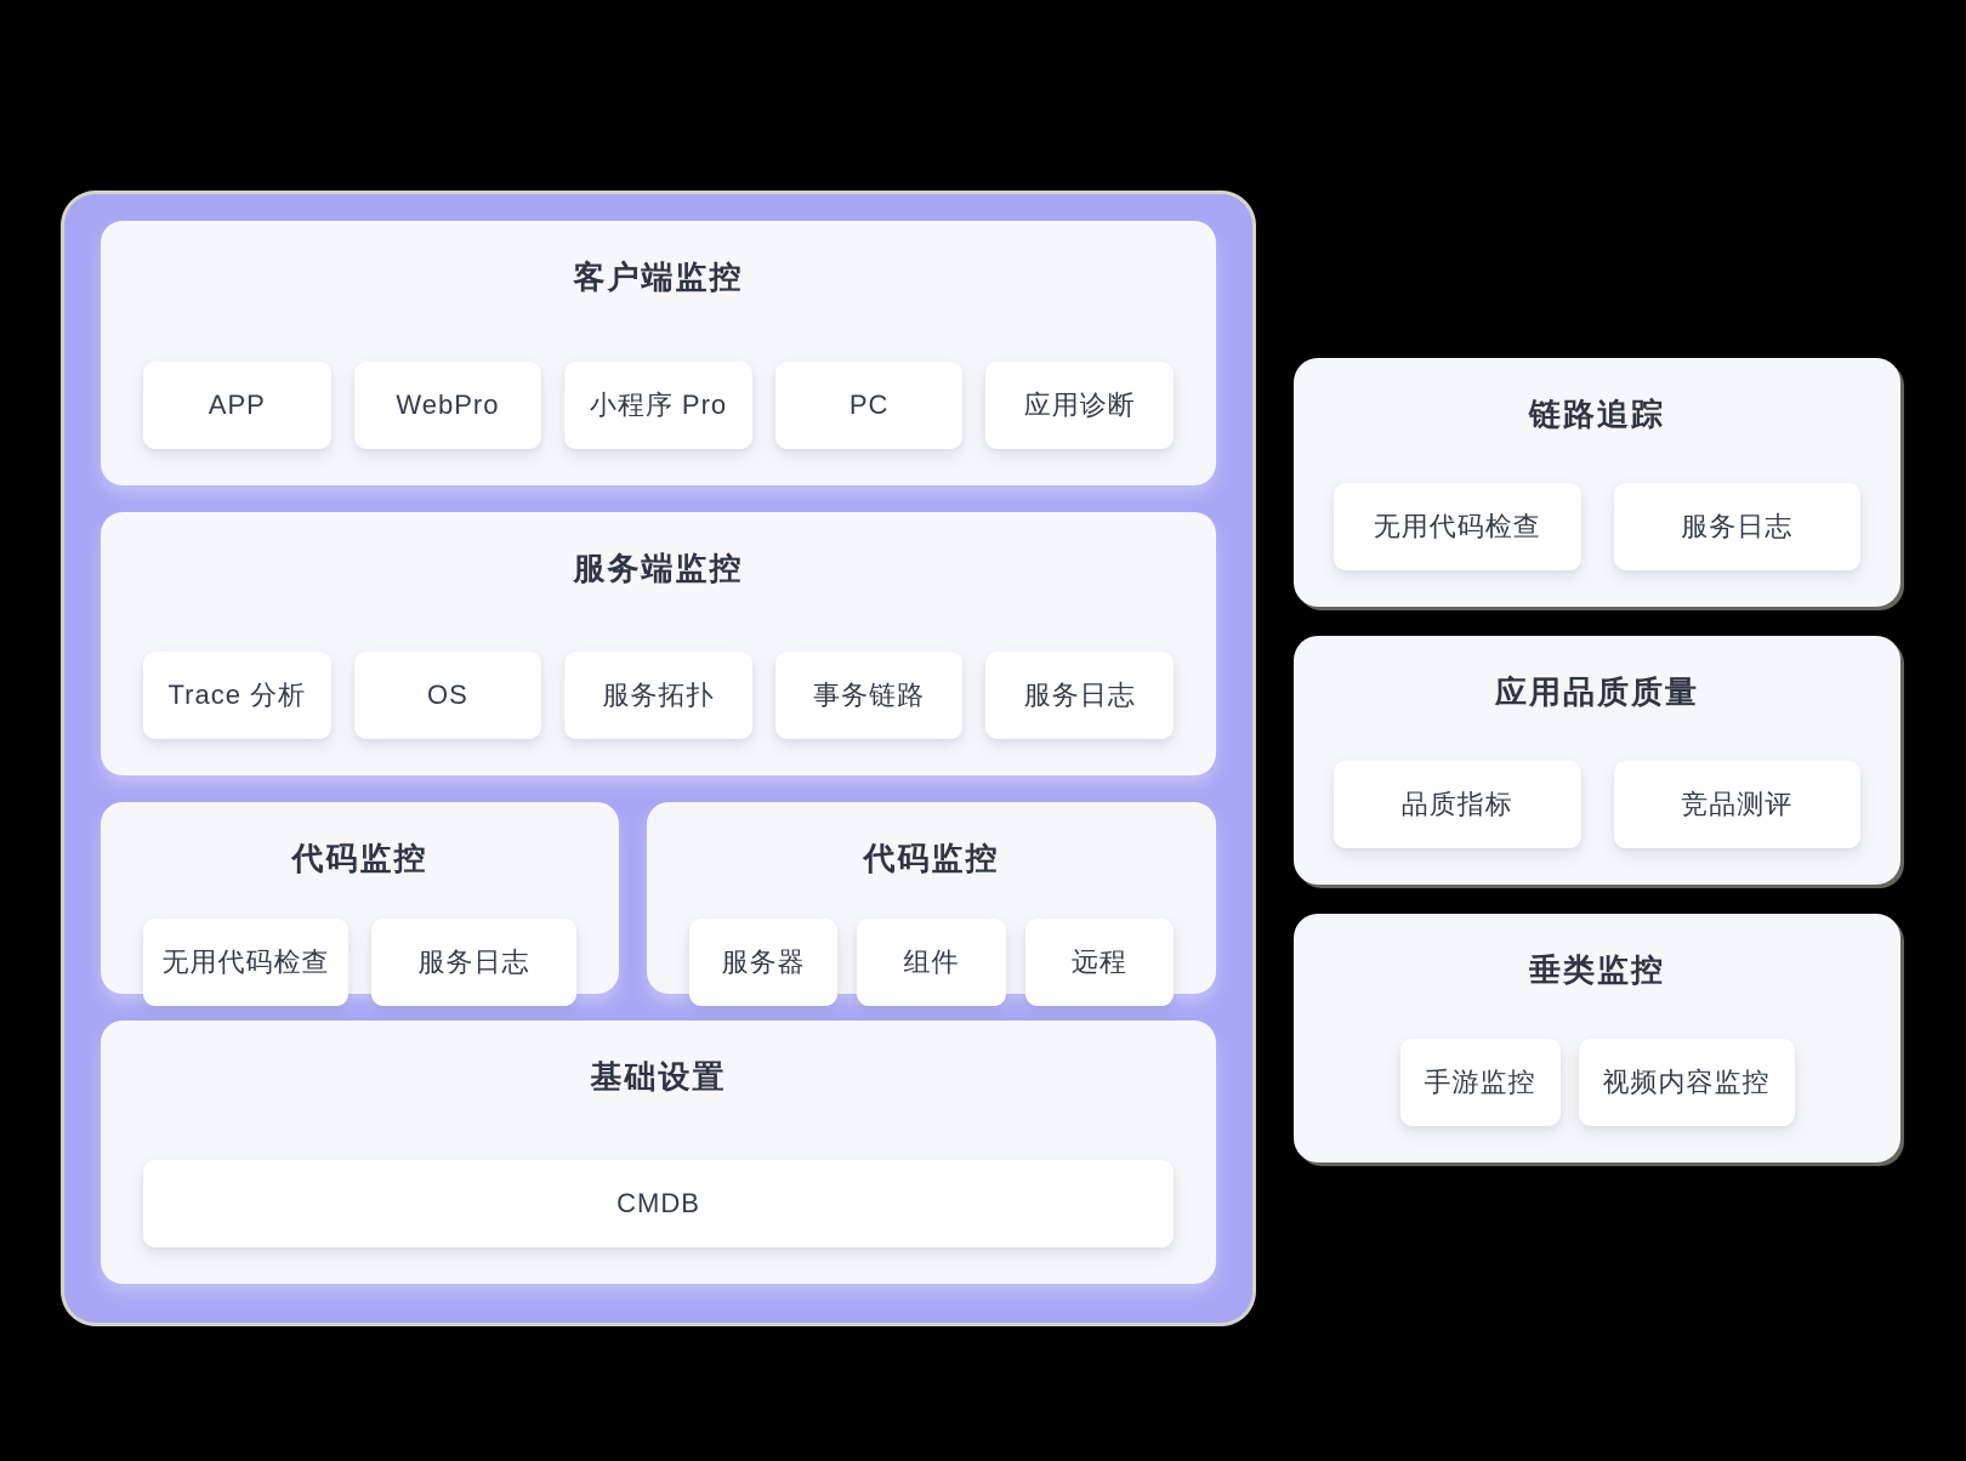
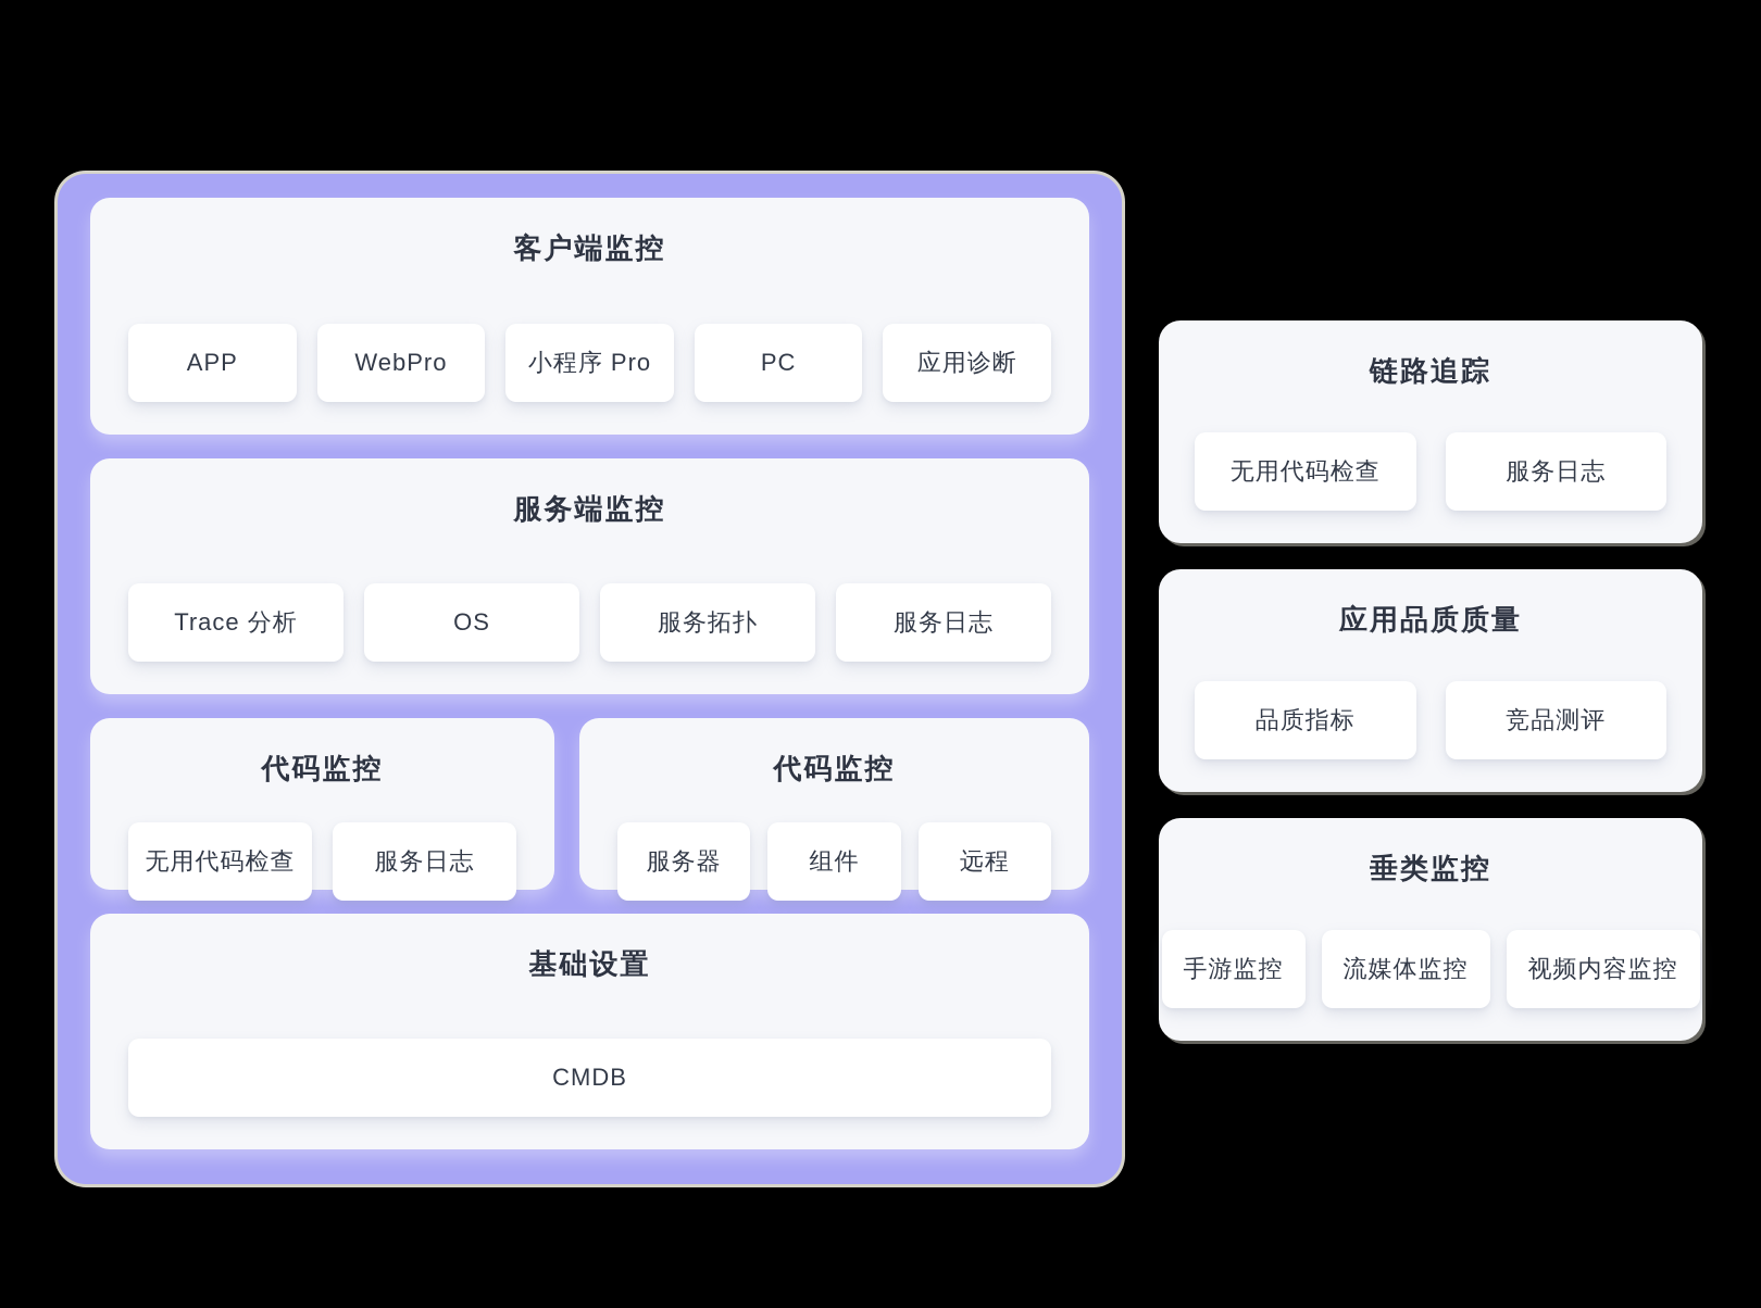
  客户端监控
  APP
  WebPro
  小程序 Pro
  PC
  应用诊断
  服务端监控
  Trace 分析
  OS
  服务拓扑
- 事务链路
  服务日志
  代码监控
  无用代码检查
  服务日志
  代码监控
  服务器
  组件
  远程
  基础设置
  CMDB
  链路追踪
  无用代码检查
  服务日志
  应用品质质量
  品质指标
  竞品测评
  垂类监控
  手游监控
+ 流媒体监控
  视频内容监控
